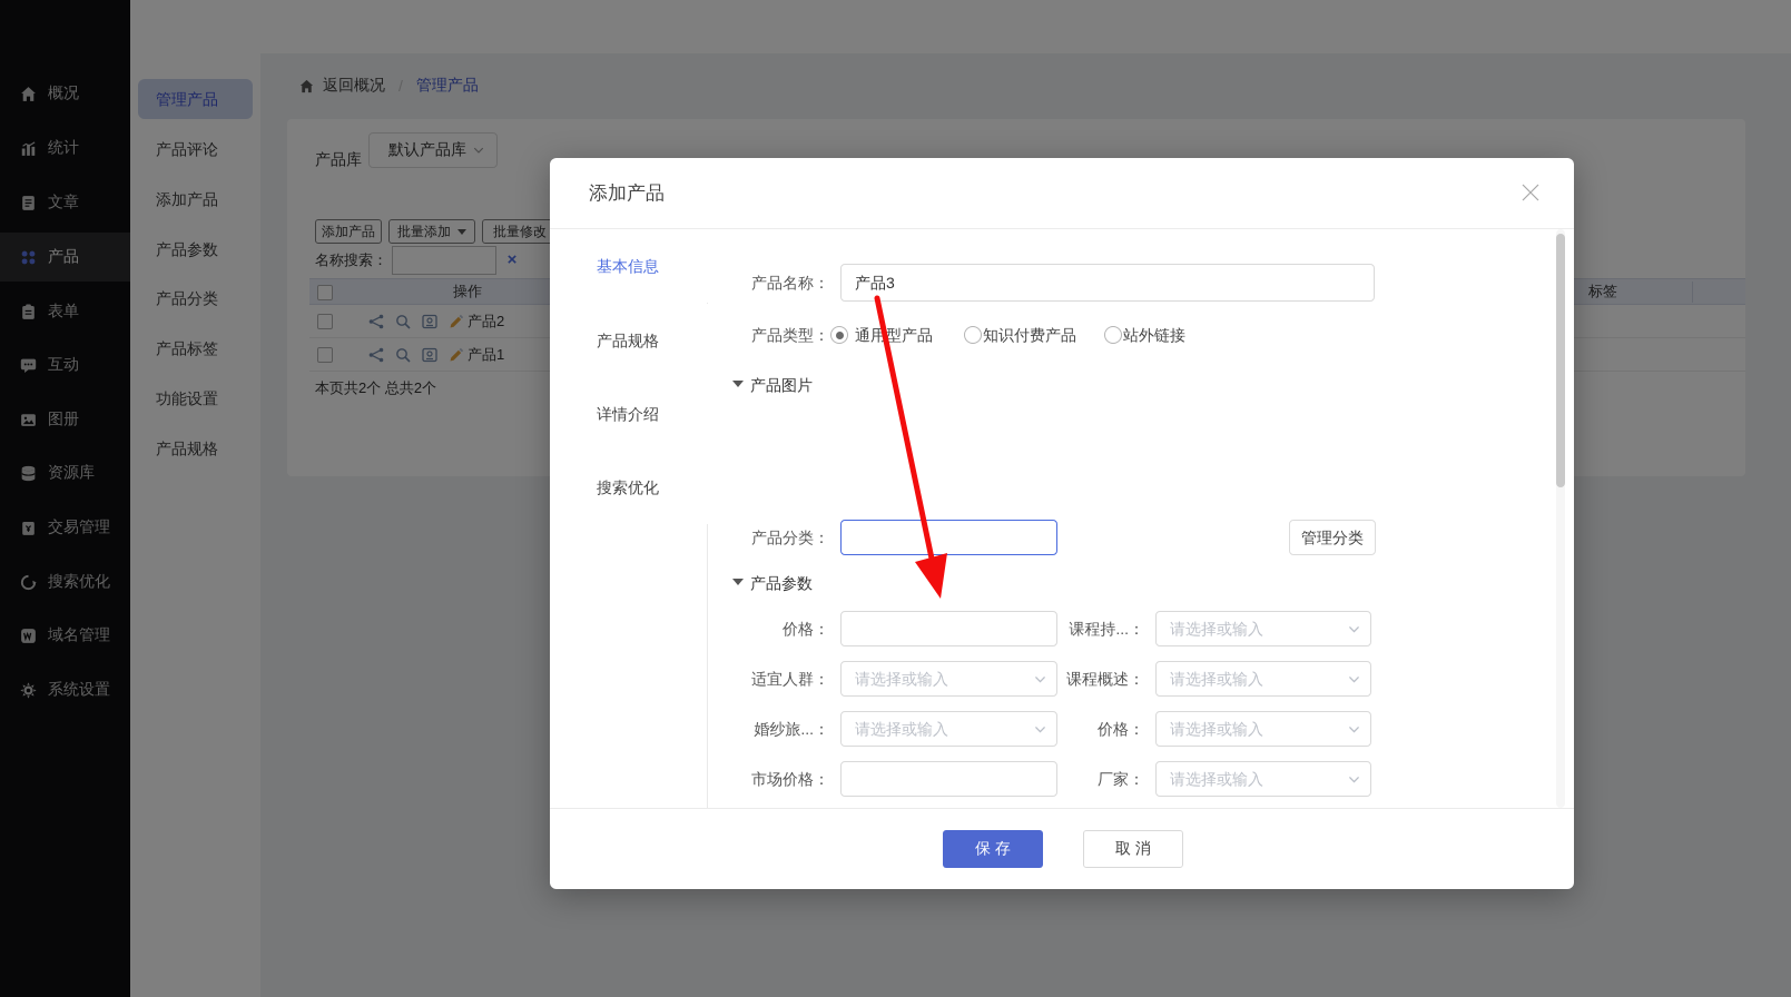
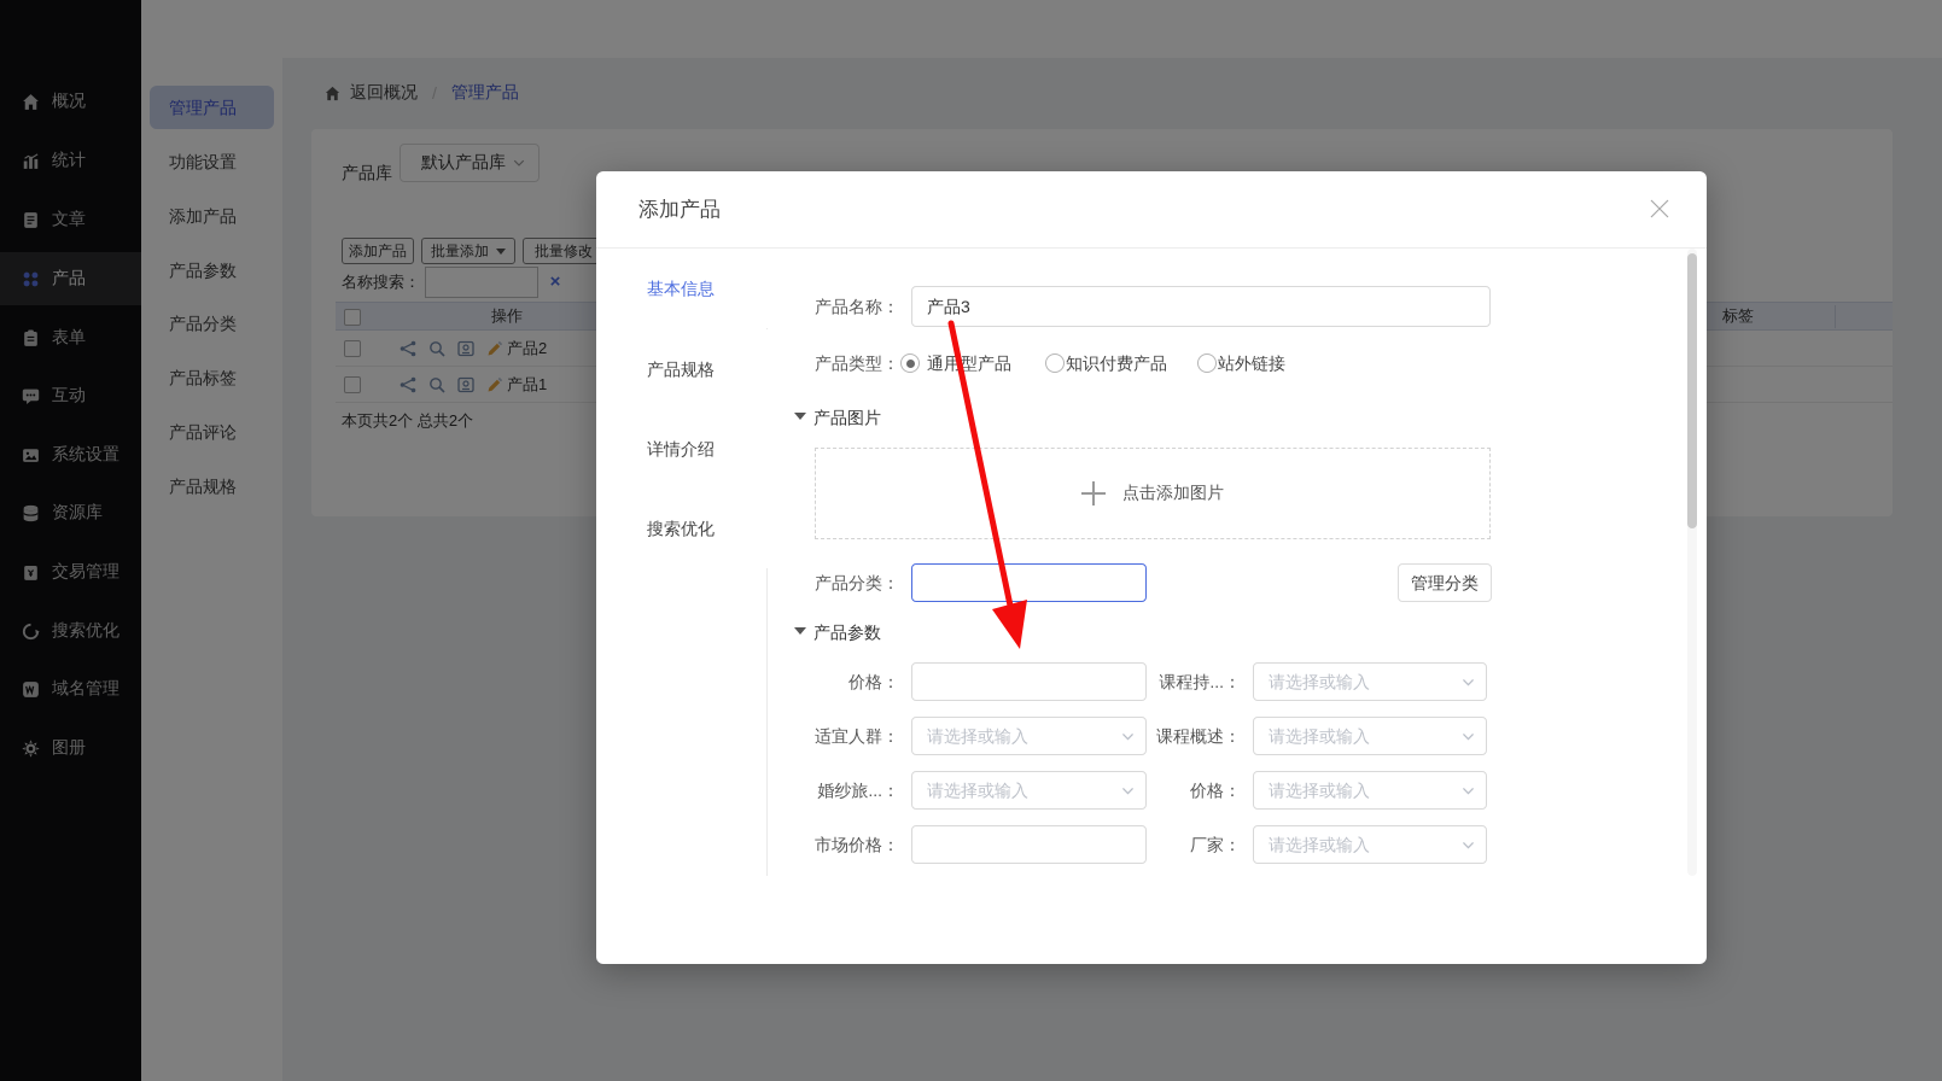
  概况
  统计
  文章
  产品
  表单
  互动
- 图册
+ 系统设置
  资源库
  交易管理
  搜索优化
  域名管理
- 系统设置
+ 图册
  管理产品
- 产品评论
+ 功能设置
  添加产品
  产品参数
  产品分类
  产品标签
- 功能设置
+ 产品评论
  产品规格
  返回概况
  /
  管理产品
  产品库
  默认产品库
  添加产品
  批量添加
  批量修改
  名称搜索：
  ×
  操作
  标签
  产品2
  产品1
  本页共2个 总共2个
  添加产品
  基本信息
  产品规格
  详情介绍
  搜索优化
  产品名称：
  产品3
  产品类型：
  通用型产品
  知识付费产品
  站外链接
  产品图片
+ 点击添加图片
  产品分类：
  管理分类
  产品参数
  价格：
  课程持...：
  请选择或输入
  适宜人群：
  请选择或输入
  课程概述：
  请选择或输入
  婚纱旅...：
  请选择或输入
  价格：
  请选择或输入
  市场价格：
  厂家：
  请选择或输入
- 保 存
- 取 消
